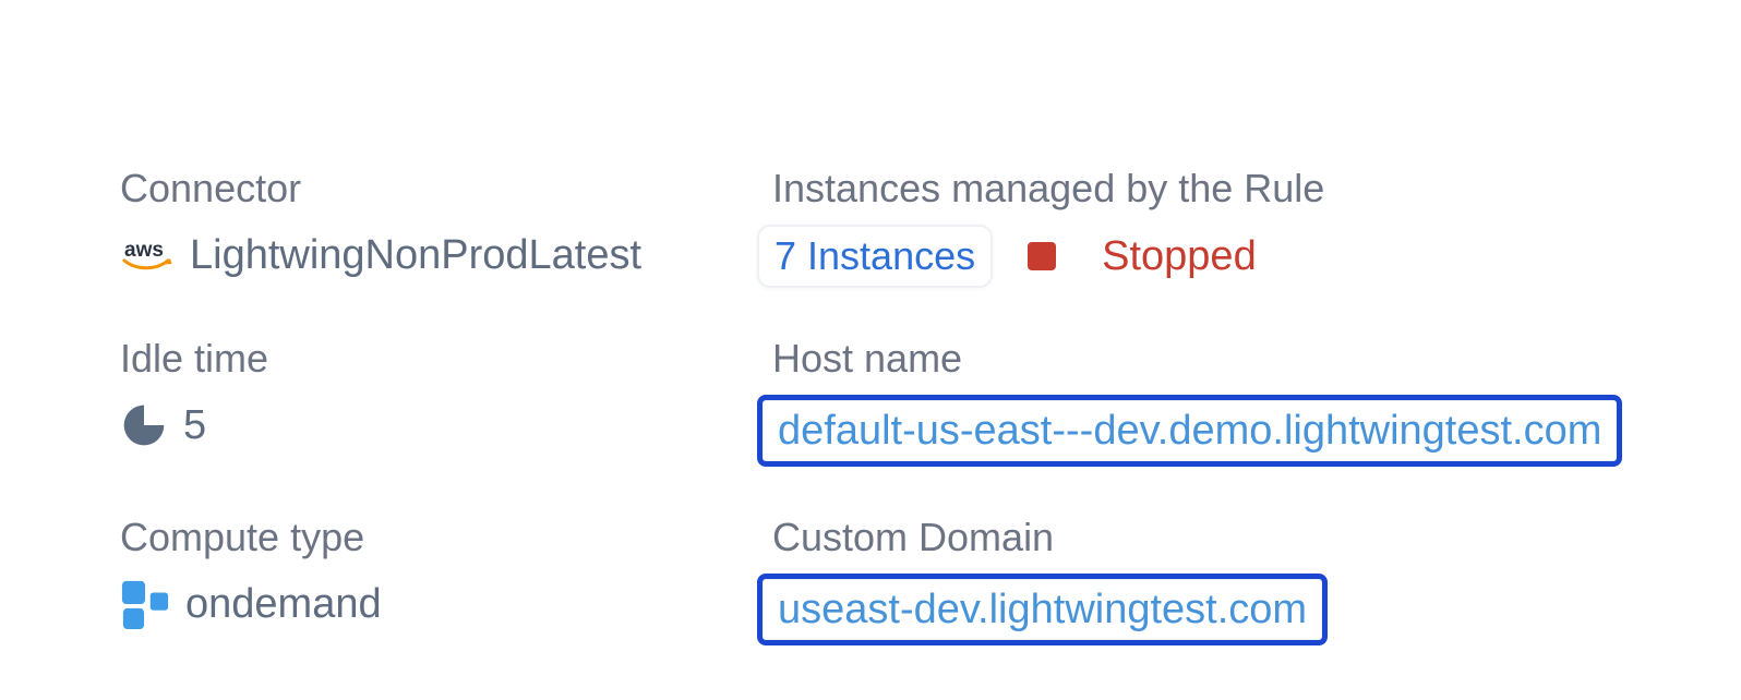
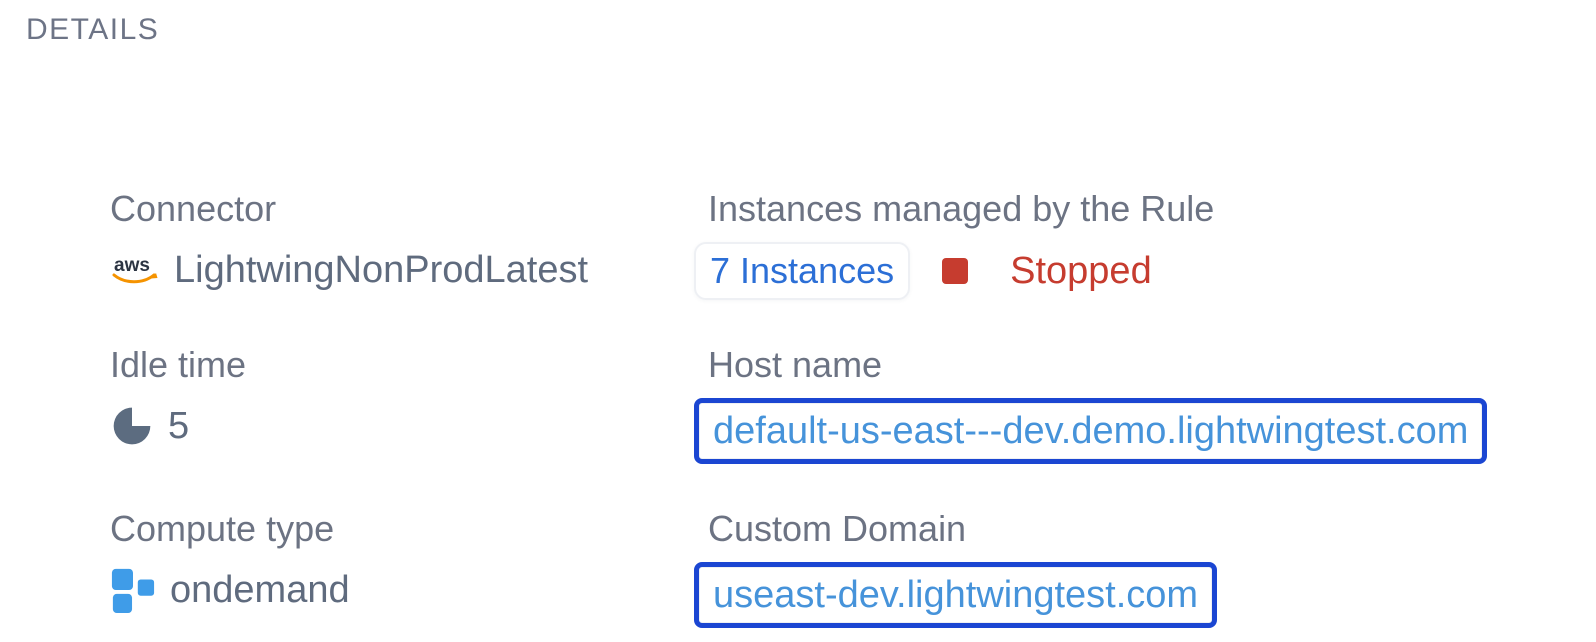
+ DETAILS
  Connector
  aws
  LightwingNonProdLatest
  Instances managed by the Rule
  7 Instances
  Stopped
  Idle time
  5
  Host name
  default-us-east---dev.demo.lightwingtest.com
  Compute type
  ondemand
  Custom Domain
  useast-dev.lightwingtest.com
